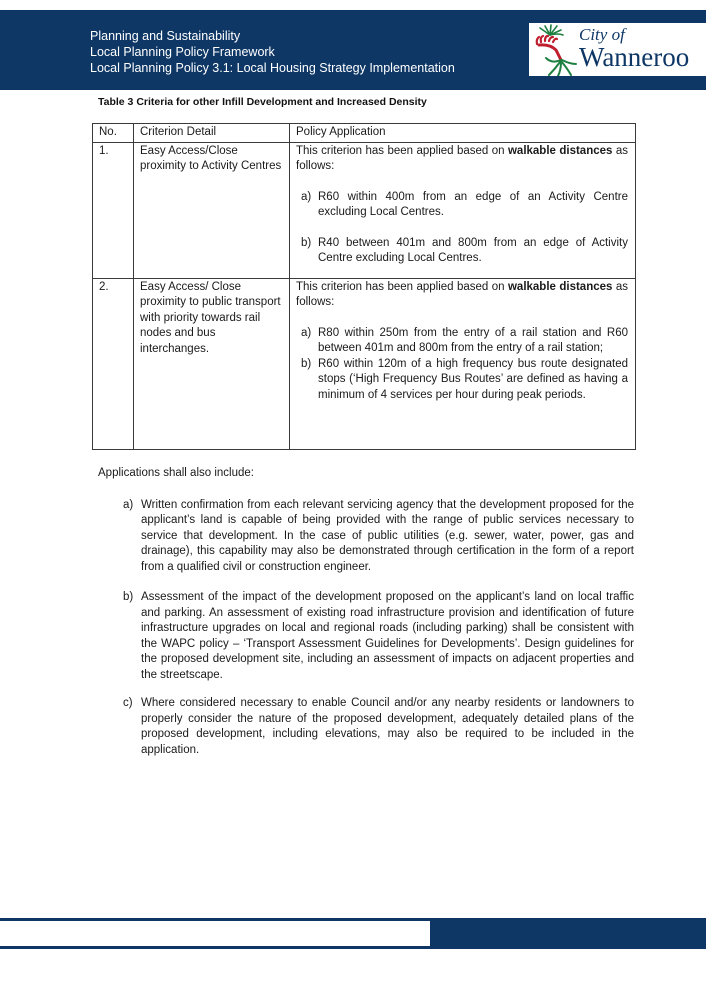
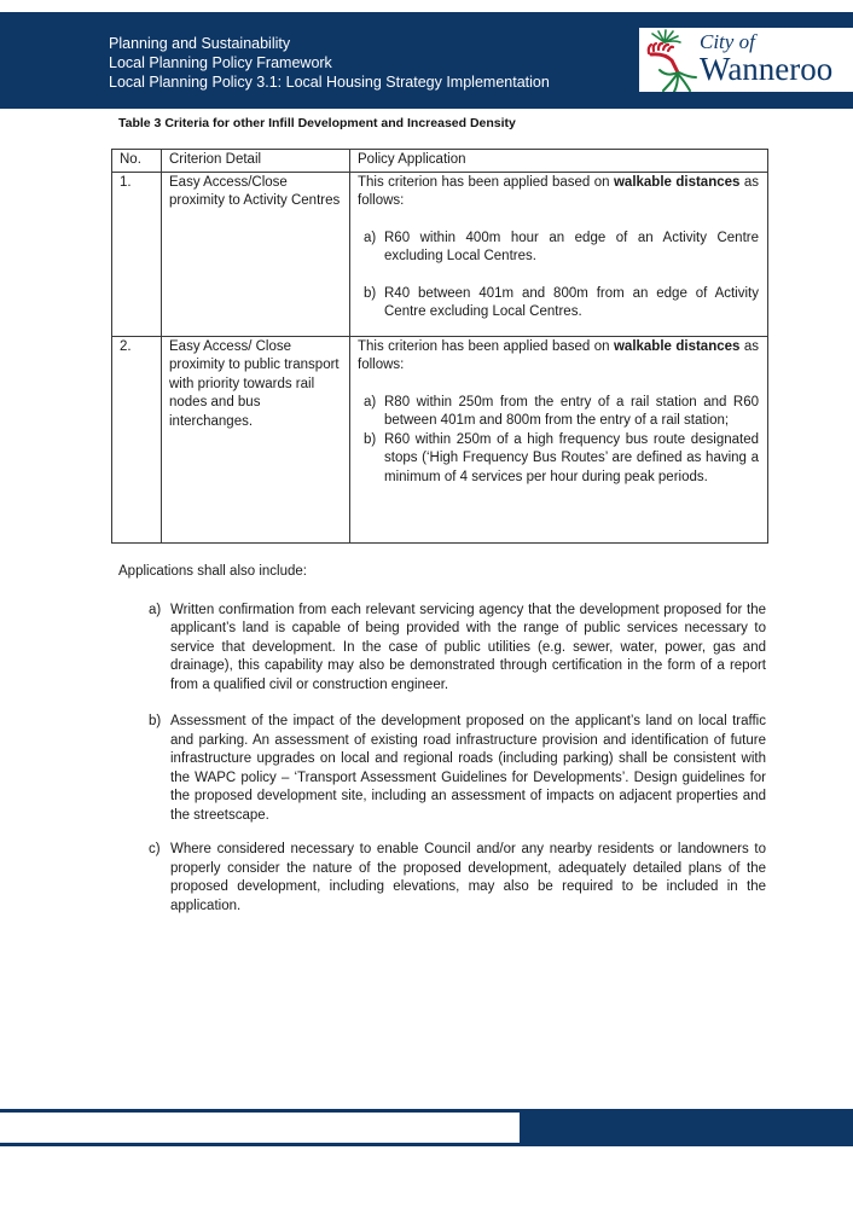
  Planning and Sustainability
  Local Planning Policy Framework
  Local Planning Policy 3.1: Local Housing Strategy Implementation
  City of
  Wanneroo
  Table 3 Criteria for other Infill Development and Increased Density
  No.	Criterion Detail	Policy Application
- 1.	Easy Access/Close proximity to Activity Centres	This criterion has been applied based on walkable distances as follows: a) R60 within 400m from an edge of an Activity Centre excluding Local Centres. b) R40 between 401m and 800m from an edge of Activity Centre excluding Local Centres.
+ 1.	Easy Access/Close proximity to Activity Centres	This criterion has been applied based on walkable distances as follows: a) R60 within 400m hour an edge of an Activity Centre excluding Local Centres. b) R40 between 401m and 800m from an edge of Activity Centre excluding Local Centres.
- 2.	Easy Access/ Close proximity to public transport with priority towards rail nodes and bus interchanges.	This criterion has been applied based on walkable distances as follows: a) R80 within 250m from the entry of a rail station and R60 between 401m and 800m from the entry of a rail station; b) R60 within 120m of a high frequency bus route designated stops (‘High Frequency Bus Routes’ are defined as having a minimum of 4 services per hour during peak periods.
+ 2.	Easy Access/ Close proximity to public transport with priority towards rail nodes and bus interchanges.	This criterion has been applied based on walkable distances as follows: a) R80 within 250m from the entry of a rail station and R60 between 401m and 800m from the entry of a rail station; b) R60 within 250m of a high frequency bus route designated stops (‘High Frequency Bus Routes’ are defined as having a minimum of 4 services per hour during peak periods.
  Applications shall also include:
  a)
  Written confirmation from each relevant servicing agency that the development proposed for the applicant’s land is capable of being provided with the range of public services necessary to service that development. In the case of public utilities (e.g. sewer, water, power, gas and drainage), this capability may also be demonstrated through certification in the form of a report from a qualified civil or construction engineer.
  b)
  Assessment of the impact of the development proposed on the applicant’s land on local traffic and parking. An assessment of existing road infrastructure provision and identification of future infrastructure upgrades on local and regional roads (including parking) shall be consistent with the WAPC policy – ‘Transport Assessment Guidelines for Developments’. Design guidelines for the proposed development site, including an assessment of impacts on adjacent properties and the streetscape.
  c)
  Where considered necessary to enable Council and/or any nearby residents or landowners to properly consider the nature of the proposed development, adequately detailed plans of the proposed development, including elevations, may also be required to be included in the application.
